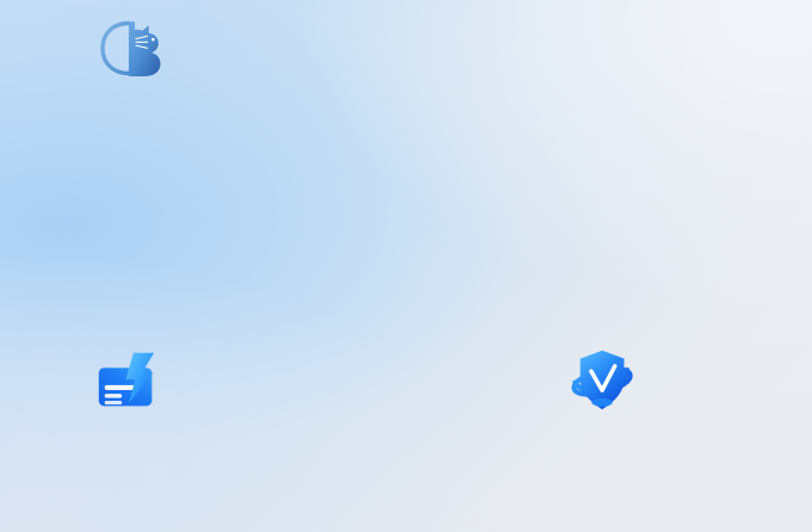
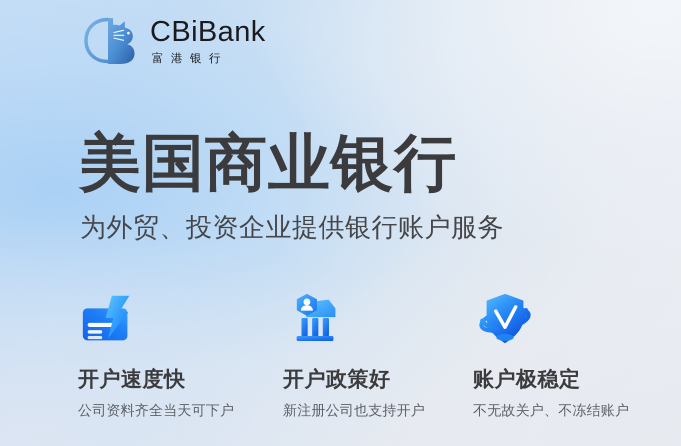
+ CBiBank
+ 富港银行
+ 美国商业银行
+ 为外贸、投资企业提供银行账户服务
+ 开户速度快
+ 公司资料齐全当天可下户
+ 开户政策好
+ 新注册公司也支持开户
+ 账户极稳定
+ 不无故关户、不冻结账户
